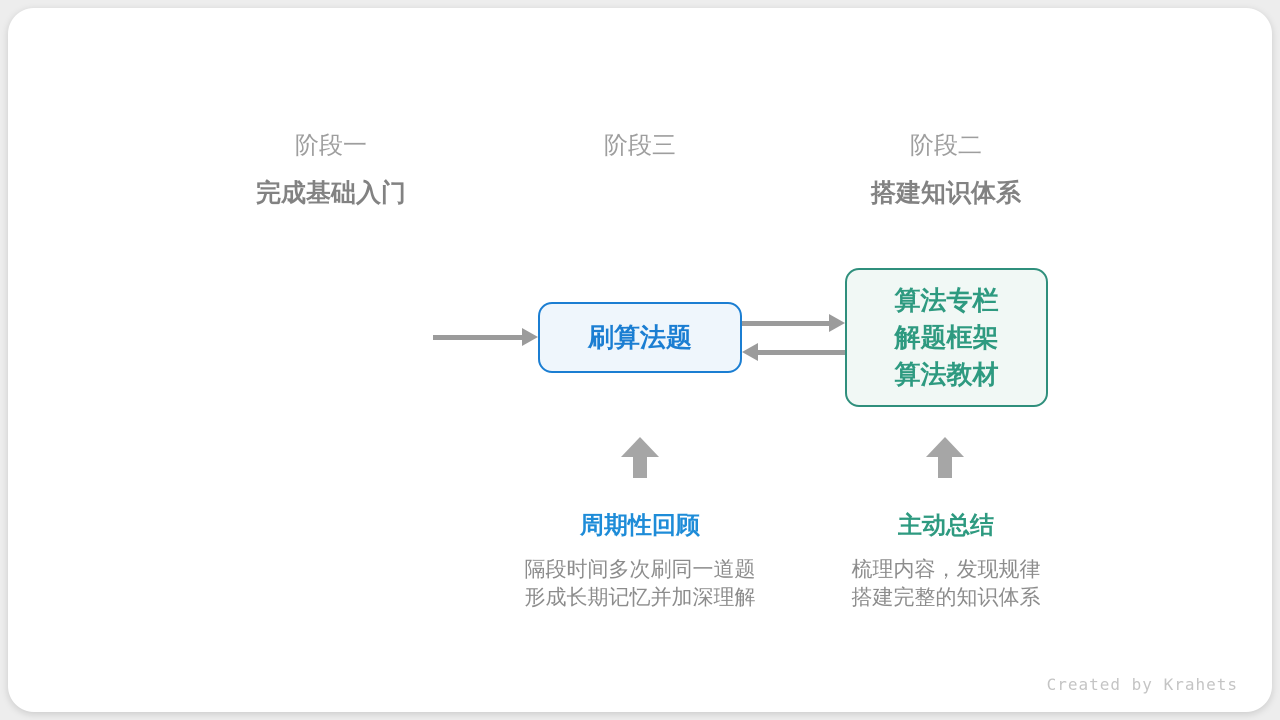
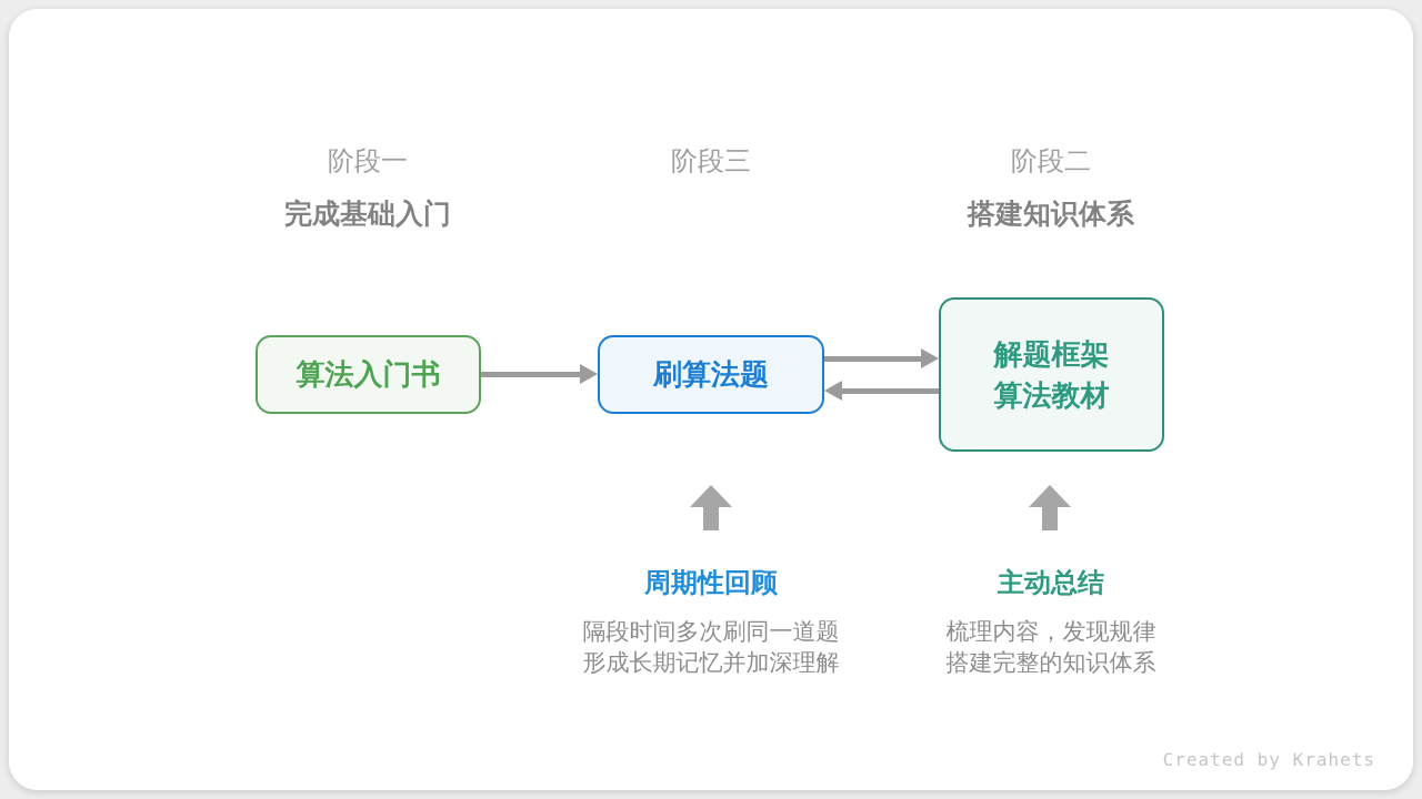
  阶段一
  完成基础入门
  阶段三
  阶段二
  搭建知识体系
+ 算法入门书
  刷算法题
- 算法专栏
  解题框架
  算法教材
  周期性回顾
  隔段时间多次刷同一道题
  形成长期记忆并加深理解
  主动总结
  梳理内容，发现规律
  搭建完整的知识体系
  Created by Krahets
